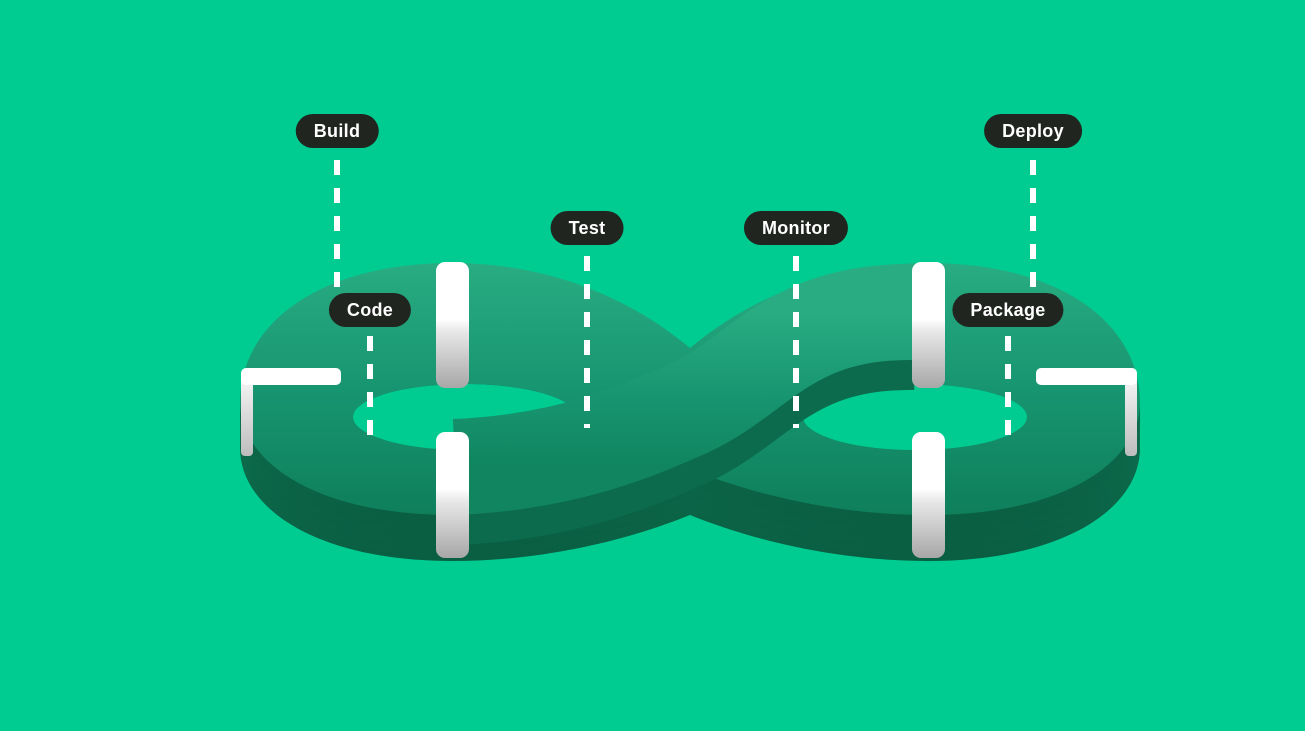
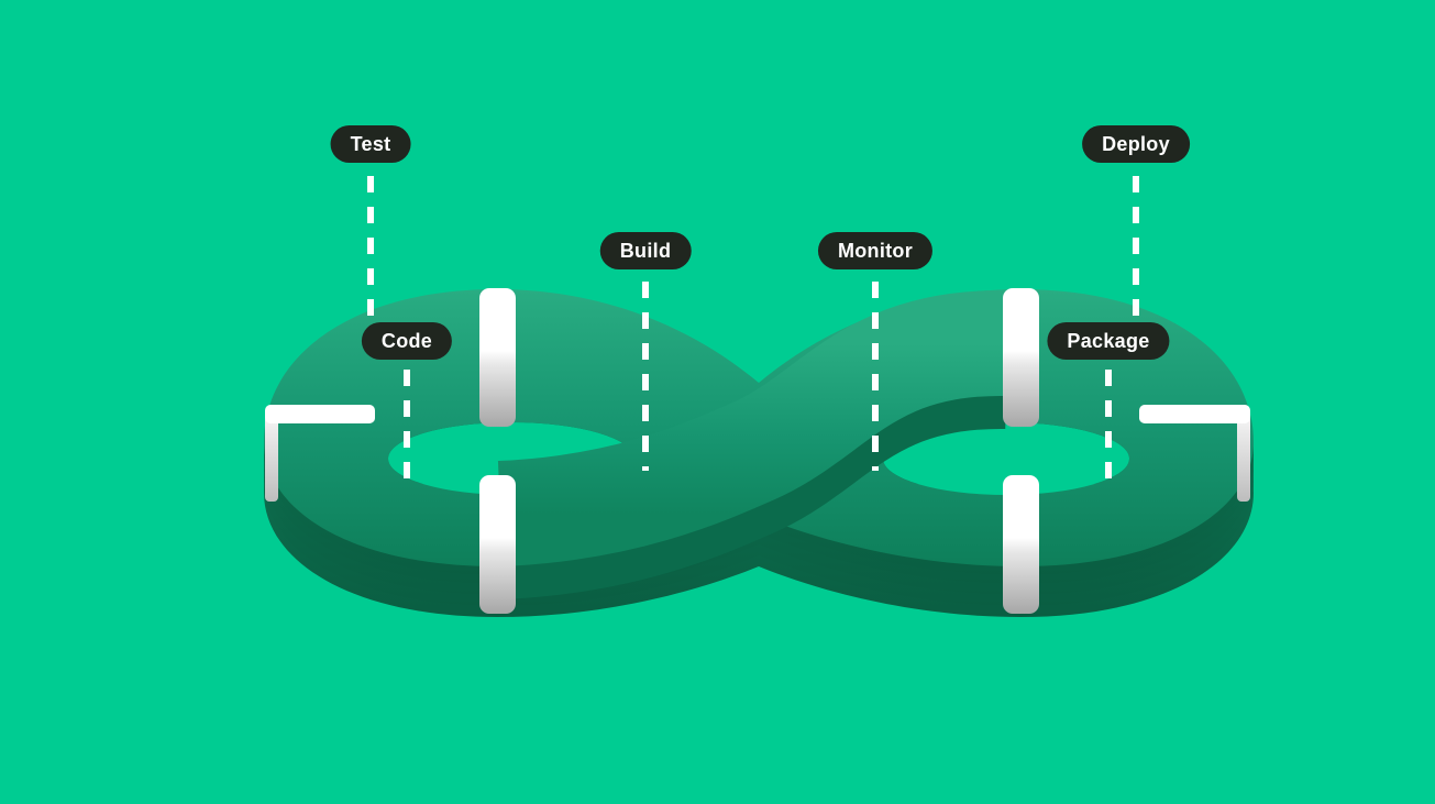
- Build
+ Test
  Code
- Test
+ Build
  Monitor
  Package
  Deploy
